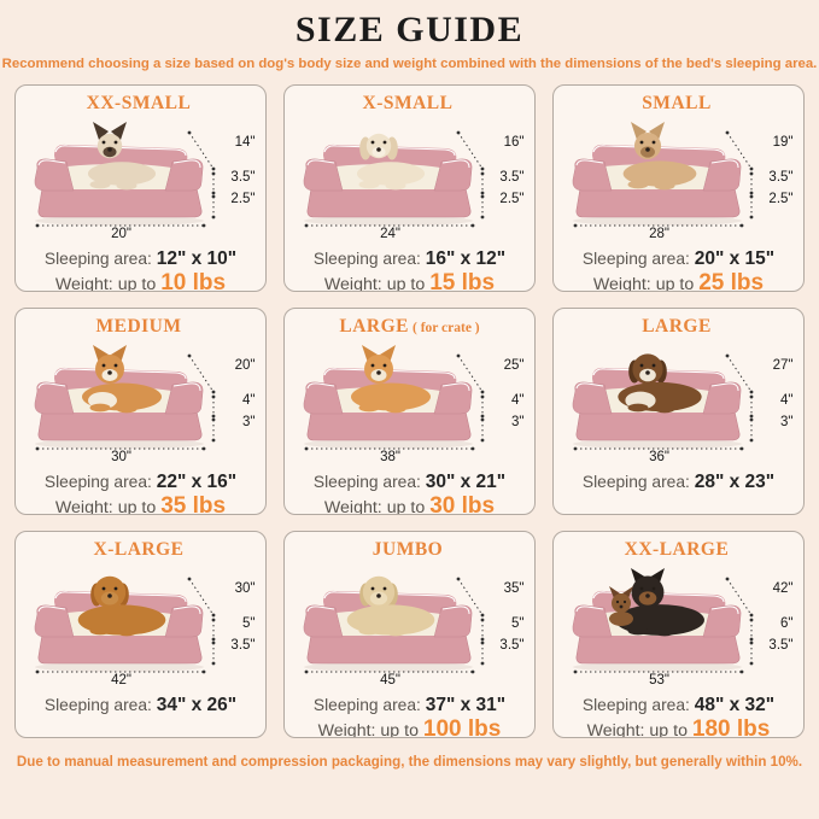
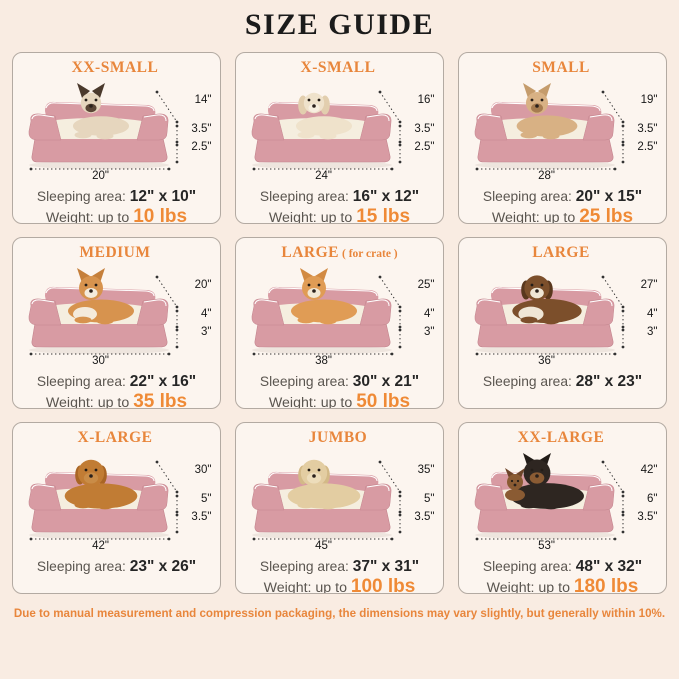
  SIZE GUIDE
- Recommend choosing a size based on dog's body size and weight combined with the dimensions of the bed's sleeping area.
  XX-SMALL
  14"
  3.5"
  2.5"
  20"
  Sleeping area: 12" x 10"
  Weight: up to 10 lbs
  X-SMALL
  16"
  3.5"
  2.5"
  24"
  Sleeping area: 16" x 12"
  Weight: up to 15 lbs
  SMALL
  19"
  3.5"
  2.5"
  28"
  Sleeping area: 20" x 15"
  Weight: up to 25 lbs
  MEDIUM
  20"
  4"
  3"
  30"
  Sleeping area: 22" x 16"
  Weight: up to 35 lbs
  LARGE ( for crate )
  25"
  4"
  3"
  38"
  Sleeping area: 30" x 21"
- Weight: up to 30 lbs
+ Weight: up to 50 lbs
  LARGE
  27"
  4"
  3"
  36"
  Sleeping area: 28" x 23"
  X-LARGE
  30"
  5"
  3.5"
  42"
- Sleeping area: 34" x 26"
+ Sleeping area: 23" x 26"
  JUMBO
  35"
  5"
  3.5"
  45"
  Sleeping area: 37" x 31"
  Weight: up to 100 lbs
  XX-LARGE
  42"
  6"
  3.5"
  53"
  Sleeping area: 48" x 32"
  Weight: up to 180 lbs
  Due to manual measurement and compression packaging, the dimensions may vary slightly, but generally within 10%.
